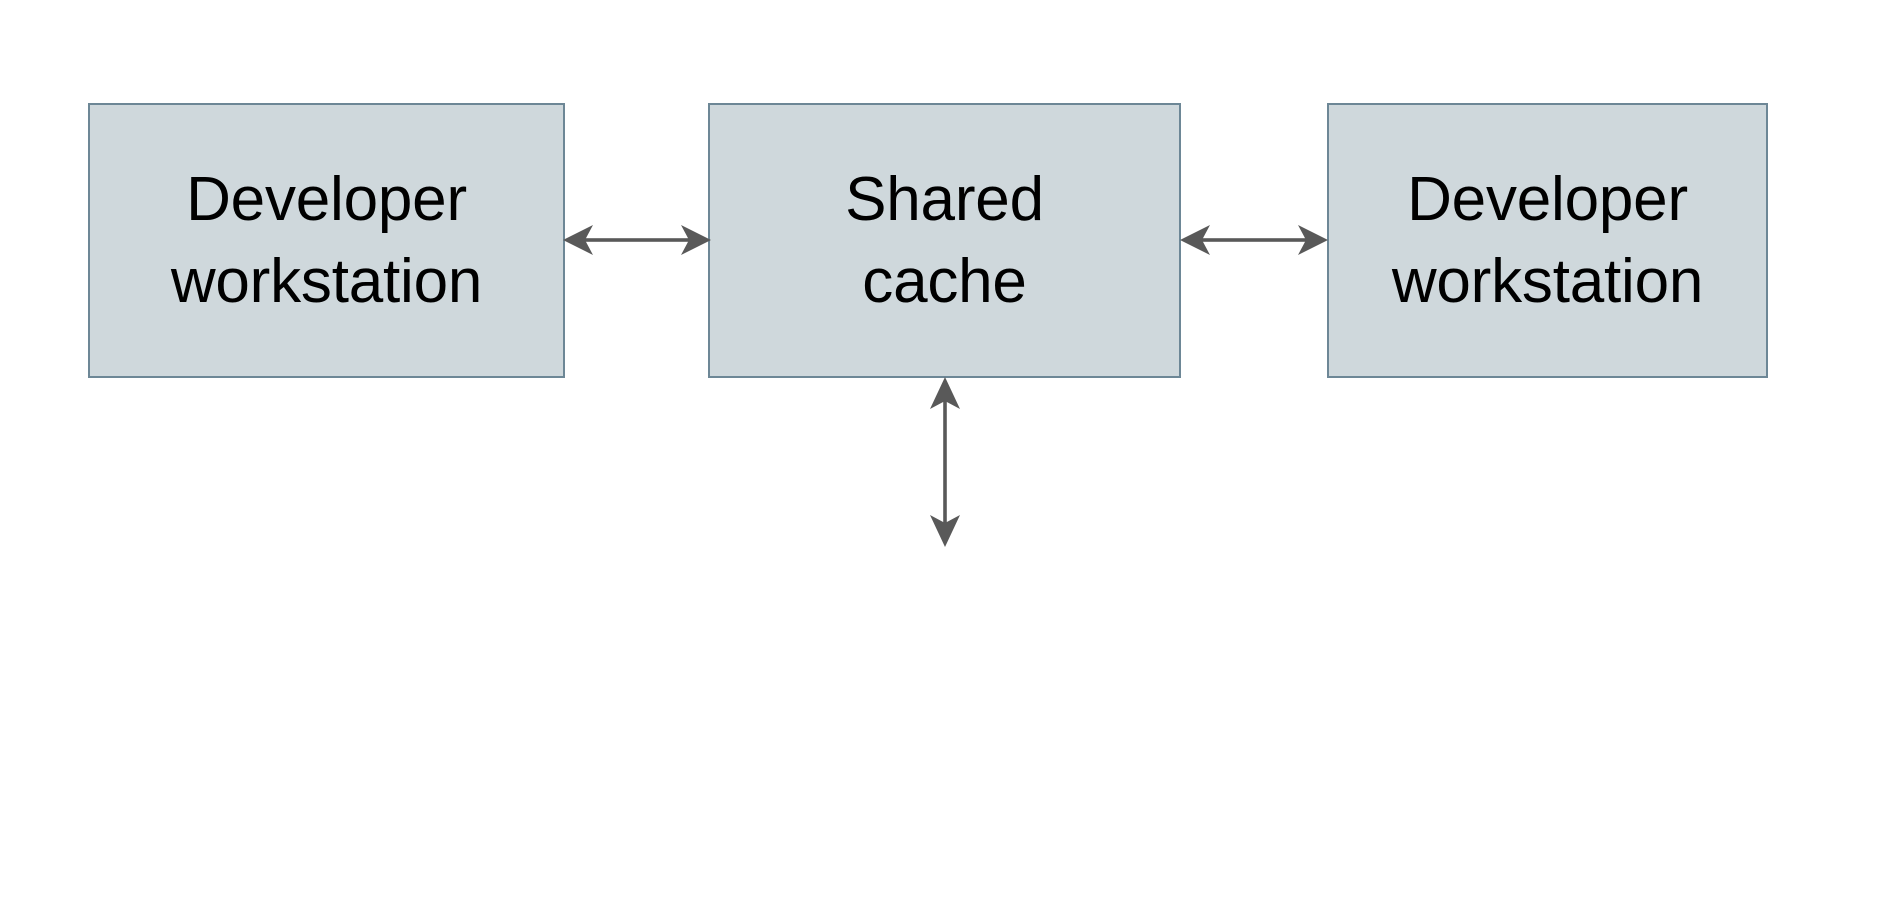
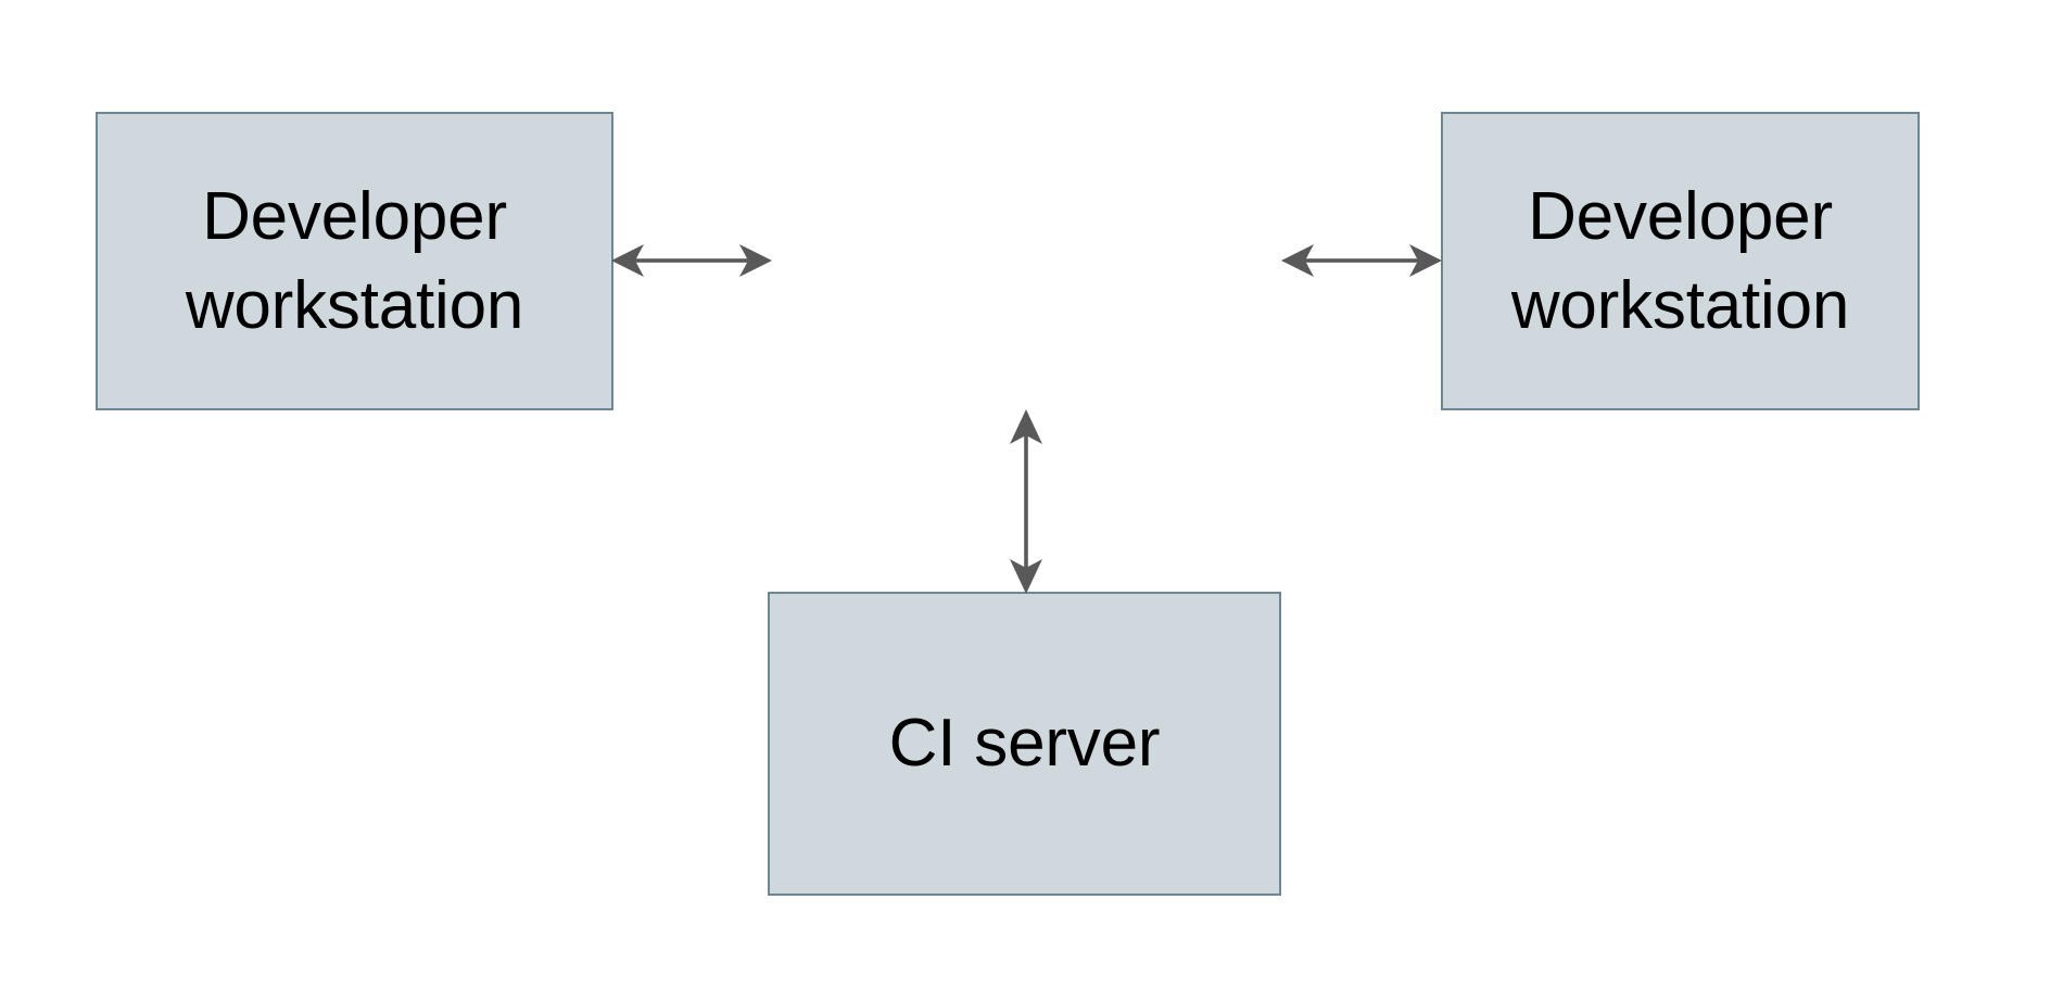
  Developer
  workstation
- Shared
- cache
  Developer
  workstation
+ CI server
